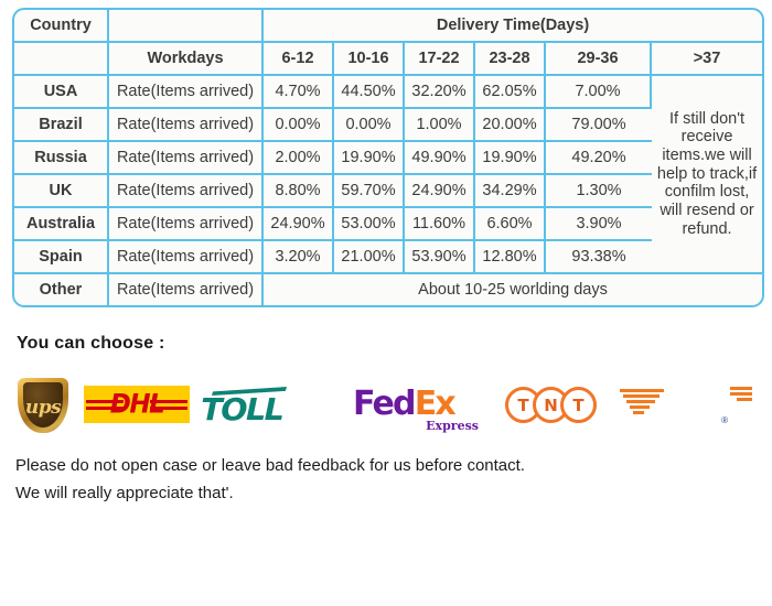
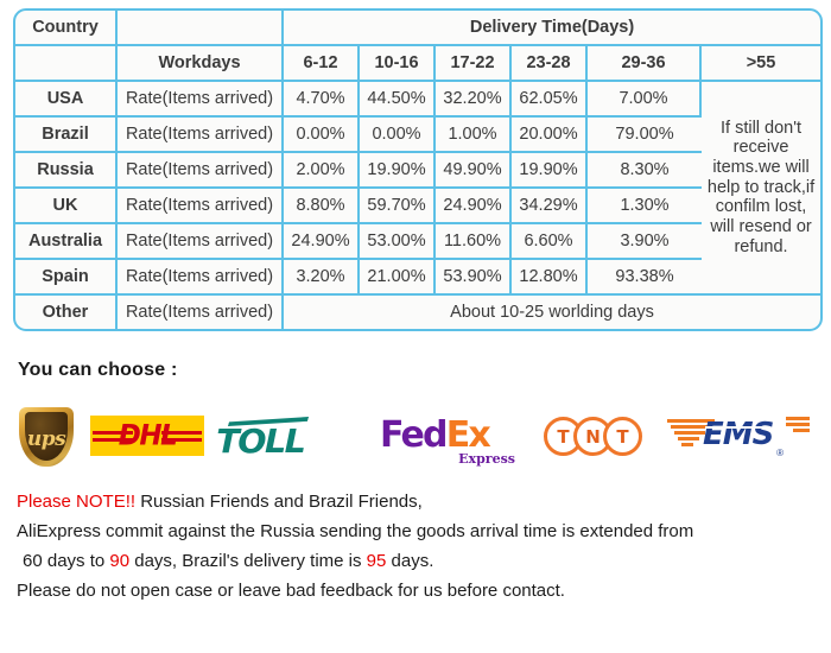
  Country		Delivery Time(Days)
- 	Workdays	6-12	10-16	17-22	23-28	29-36	>37
+ 	Workdays	6-12	10-16	17-22	23-28	29-36	>55
  USA	Rate(Items arrived)	4.70%	44.50%	32.20%	62.05%	7.00%	If still don't receive items.we will help to track,if confilm lost, will resend or refund.
  Brazil	Rate(Items arrived)	0.00%	0.00%	1.00%	20.00%	79.00%
- Russia	Rate(Items arrived)	2.00%	19.90%	49.90%	19.90%	49.20%
+ Russia	Rate(Items arrived)	2.00%	19.90%	49.90%	19.90%	8.30%
  UK	Rate(Items arrived)	8.80%	59.70%	24.90%	34.29%	1.30%
  Australia	Rate(Items arrived)	24.90%	53.00%	11.60%	6.60%	3.90%
  Spain	Rate(Items arrived)	3.20%	21.00%	53.90%	12.80%	93.38%
  Other	Rate(Items arrived)	About 10-25 worlding days
  You can choose :
  ups
  DHL
  TOLL
  FedEx
  Express
  T
  N
  T
+ EMS
  ®
+ Please NOTE!! Russian Friends and Brazil Friends,
+ AliExpress commit against the Russia sending the goods arrival time is extended from
+ 60 days to 90 days, Brazil's delivery time is 95 days.
  Please do not open case or leave bad feedback for us before contact.
- We will really appreciate that'.
